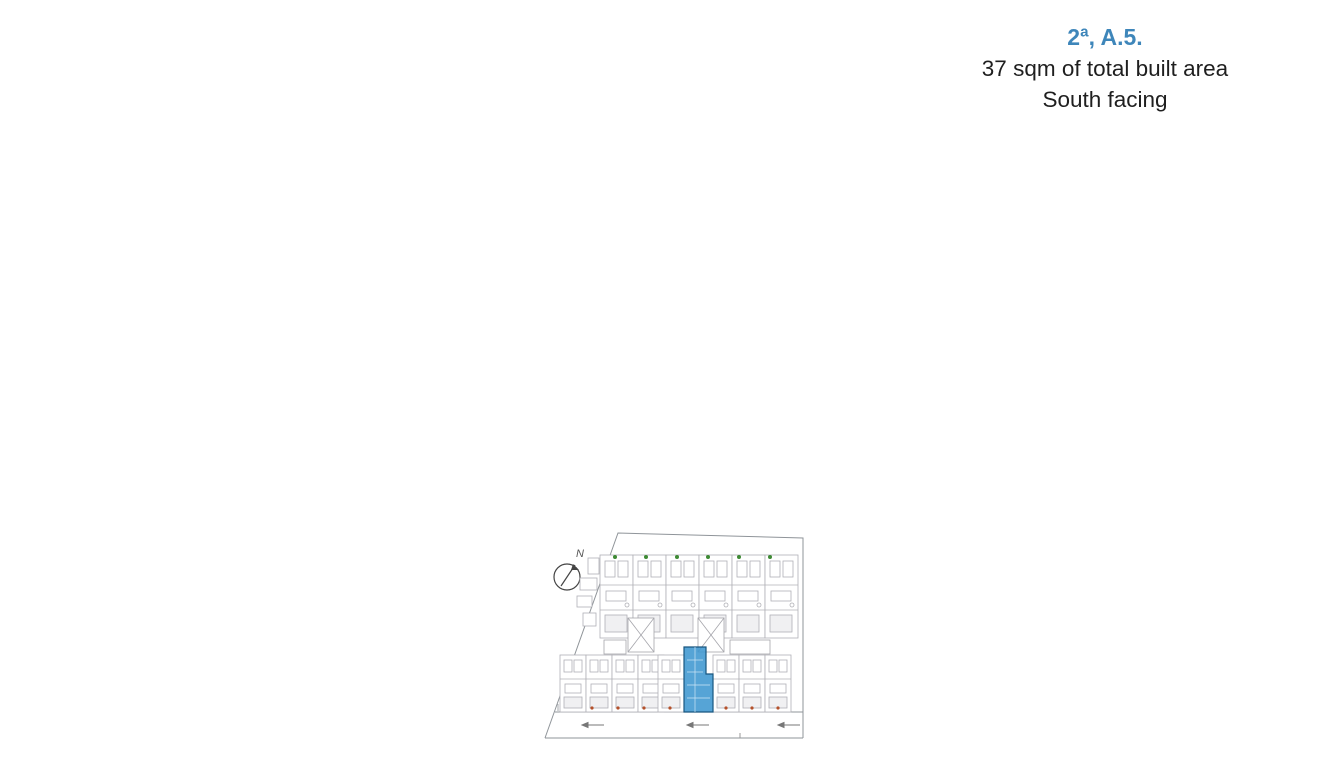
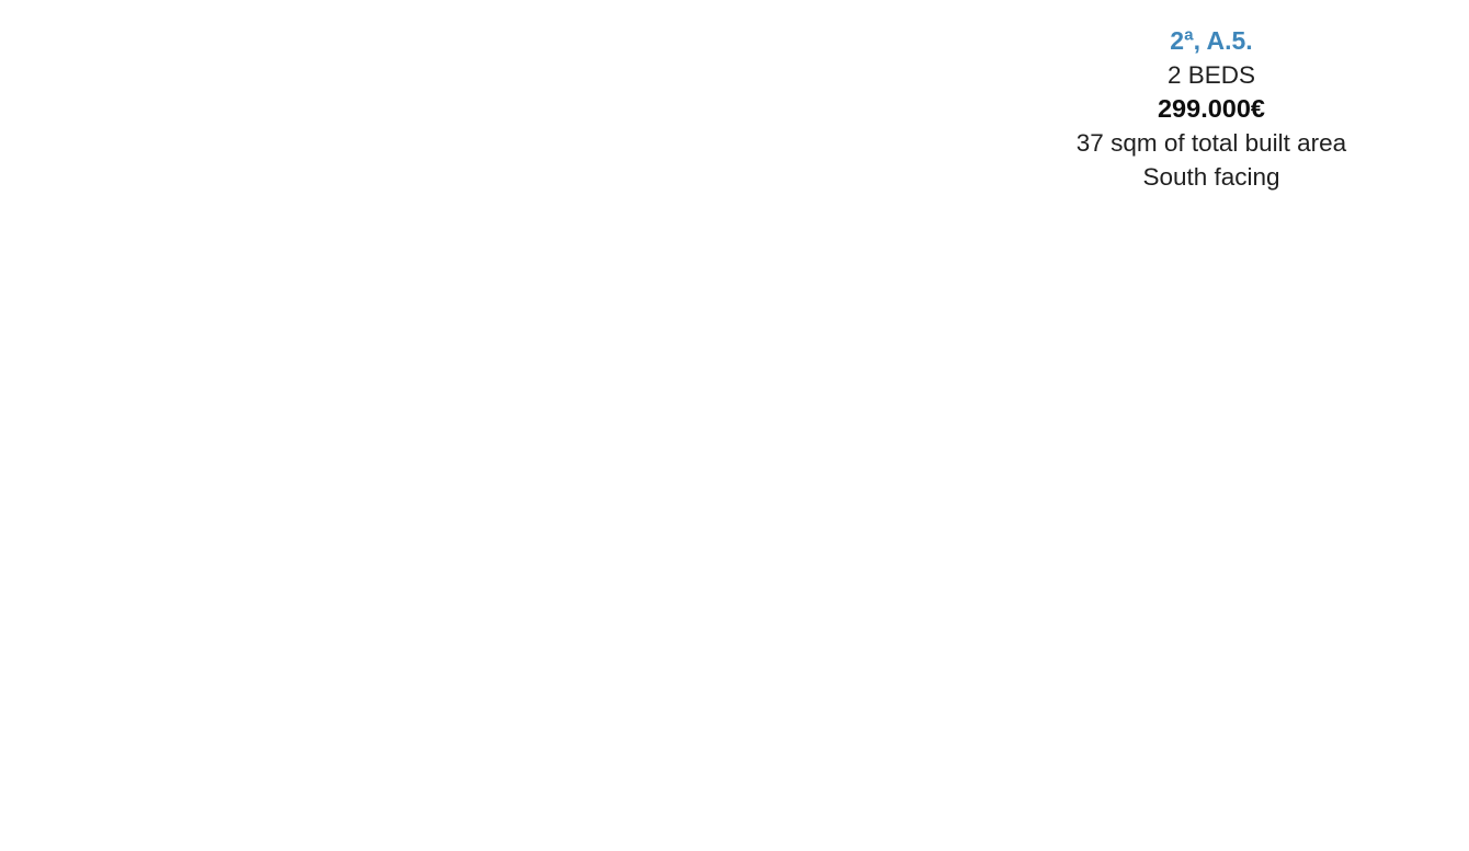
- N
  2ª, A.5.
+ 2 BEDS
+ 299.000€
  37 sqm of total built area
  South facing
